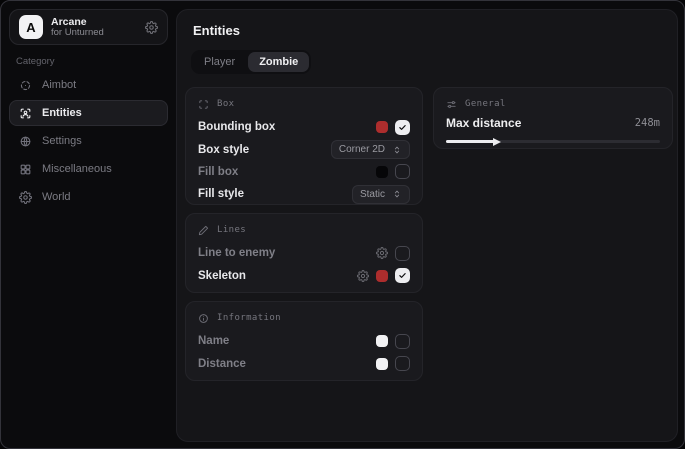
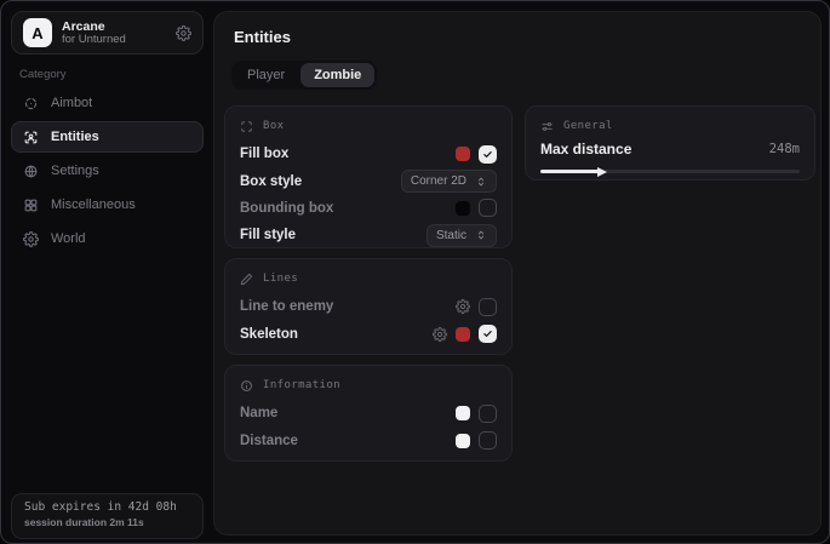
  A
  Arcane
  for Unturned
  Category
  Aimbot
  Entities
  Settings
  Miscellaneous
  World
+ Sub expires in 42d 08h
+ session duration 2m 11s
  Entities
  Player
  Zombie
  Box
- Bounding box
+ Fill box
  Box style
  Corner 2D
- Fill box
+ Bounding box
  Fill style
  Static
  Lines
  Line to enemy
  Skeleton
  Information
  Name
  Distance
  General
  Max distance
  248m
